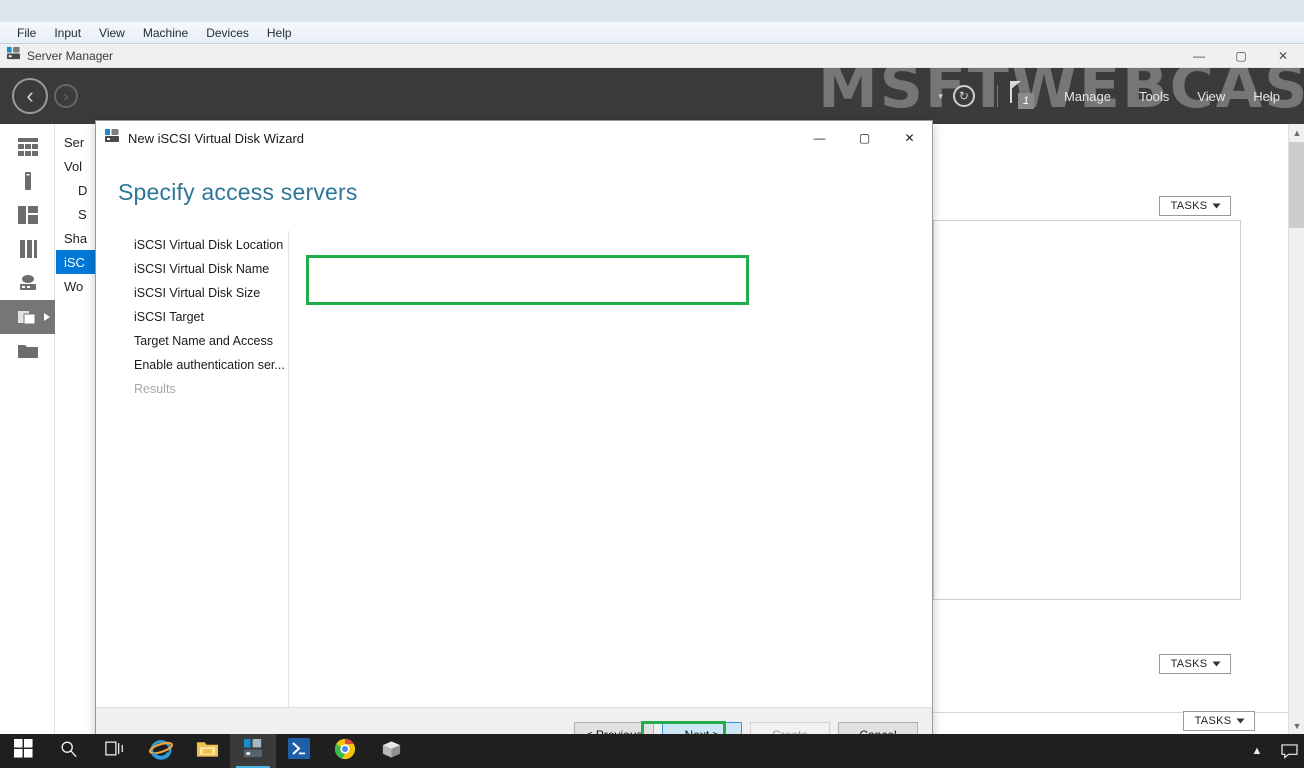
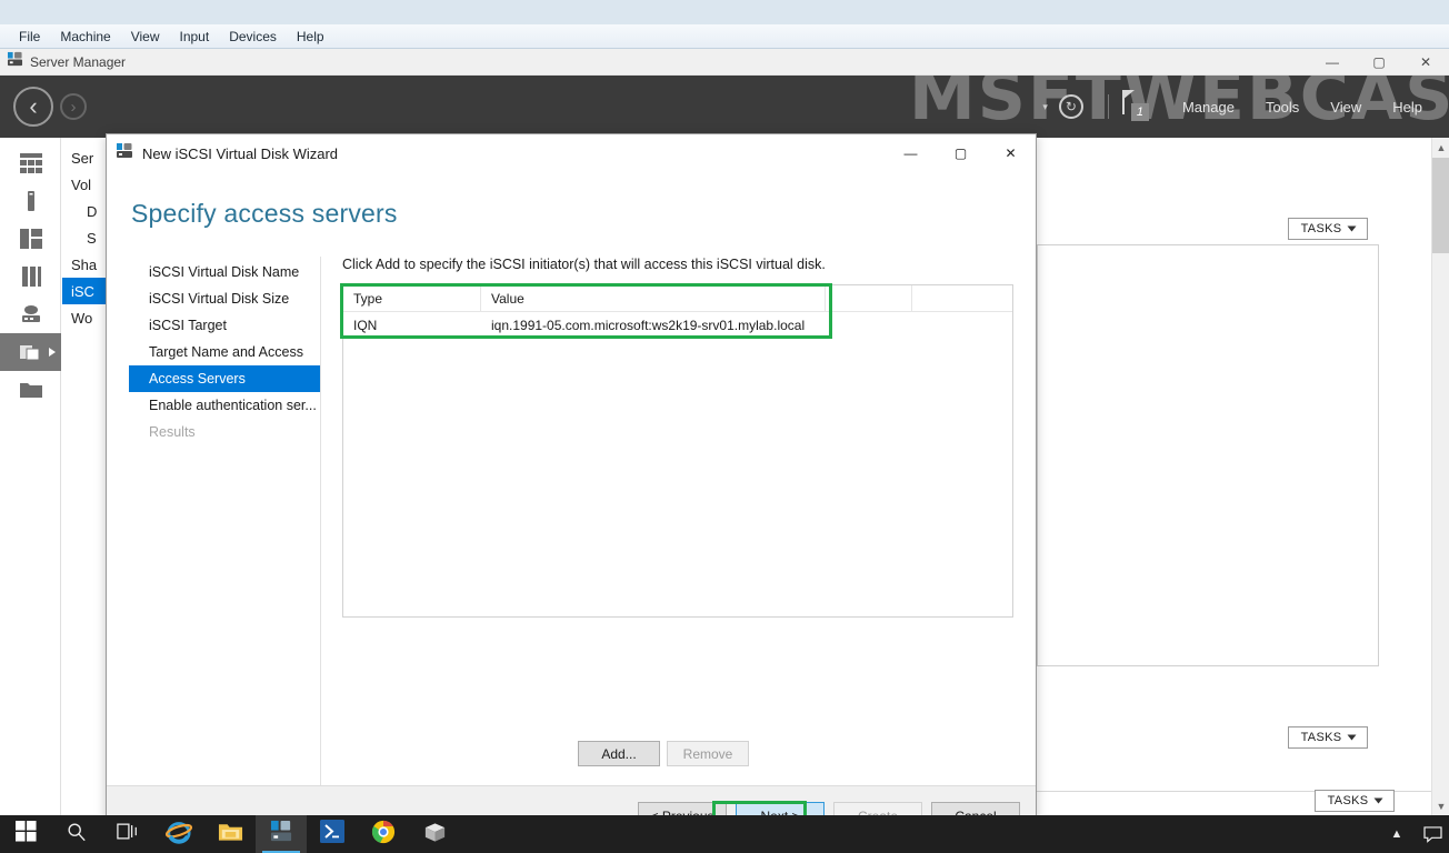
  File
- Input
+ Machine
  View
- Machine
+ Input
  Devices
  Help
  Server Manager
  —
  ▢
  ✕
  MSFTWEBCAS
  ‹
  ›
  ▾
  ↻
  1
  Manage
  Tools
  View
  Help
  Ser
  Vol
  D
  S
  Sha
  iSC
  Wo
  TASKS
  TASKS
  ▲
  ▼
  New iSCSI Virtual Disk Wizard
  —
  ▢
  ✕
  Specify access servers
- iSCSI Virtual Disk Location
  iSCSI Virtual Disk Name
  iSCSI Virtual Disk Size
  iSCSI Target
  Target Name and Access
+ Access Servers
  Enable authentication ser...
  Results
+ Click Add to specify the iSCSI initiator(s) that will access this iSCSI virtual disk.
+ Type
+ Value
+ IQN
+ iqn.1991-05.com.microsoft:ws2k19-srv01.mylab.local
+ Add...
+ Remove
  ▲
  TASKS
